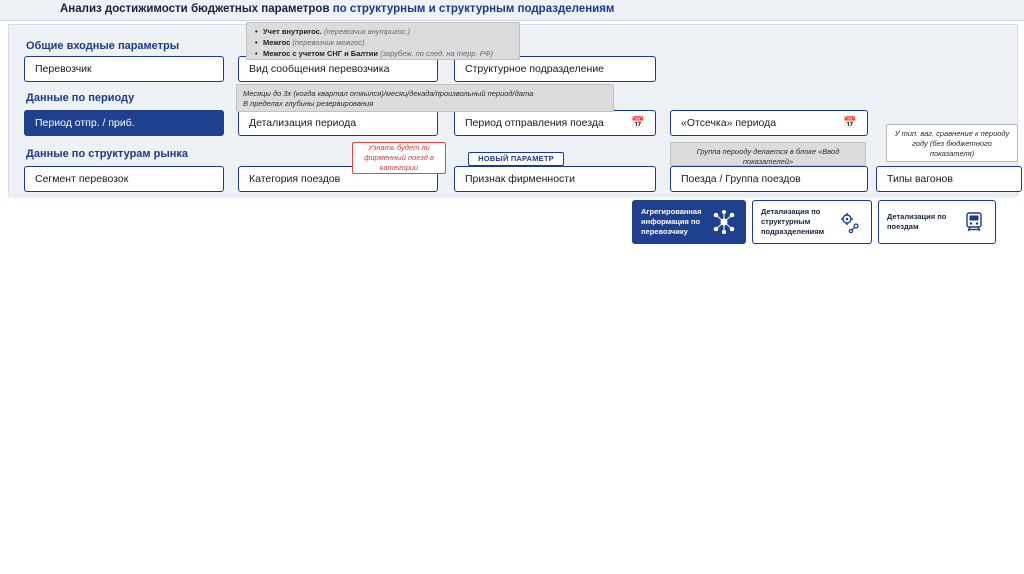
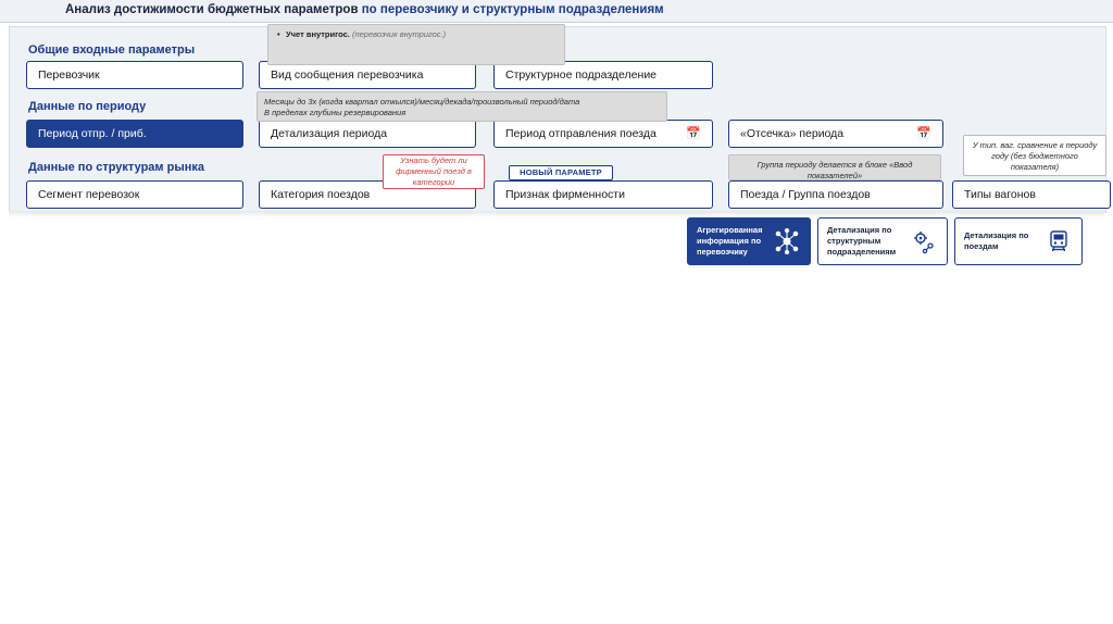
- Анализ достижимости бюджетных параметров по структурным и структурным подразделениям
+ Анализ достижимости бюджетных параметров по перевозчику и структурным подразделениям
  Общие входные параметры
  Данные по периоду
  Данные по структурам рынка
  Перевозчик
  Вид сообщения перевозчика
  Структурное подразделение
  Период отпр. / приб.
  Детализация периода
  Период отправления поезда
  📅
  «Отсечка» периода
  📅
  Сегмент перевозок
  Категория поездов
  Признак фирменности
  Поезда / Группа поездов
  Типы вагонов
  Учет внутригос. (перевозчик внутригос.)
- Межгос (перевозчик межгос)
- Межгос с учетом СНГ и Балтии (зарубеж. по след. на терр. РФ)
  Месяцы до 3х (когда квартал откылся)/месяц/декада/произвольный период/дата
  В пределах глубины резервирования
  Узнать будет ли фирменный поезд в категории
  НОВЫЙ ПАРАМЕТР
  Группа периоду делается в блоке «Ввод показателей»
  У тип. ваг. сравнение к периоду году (без бюджетного показателя)
  Агрегированная информация по перевозчику
  Детализация по структурным подразделениям
  Детализация по поездам
